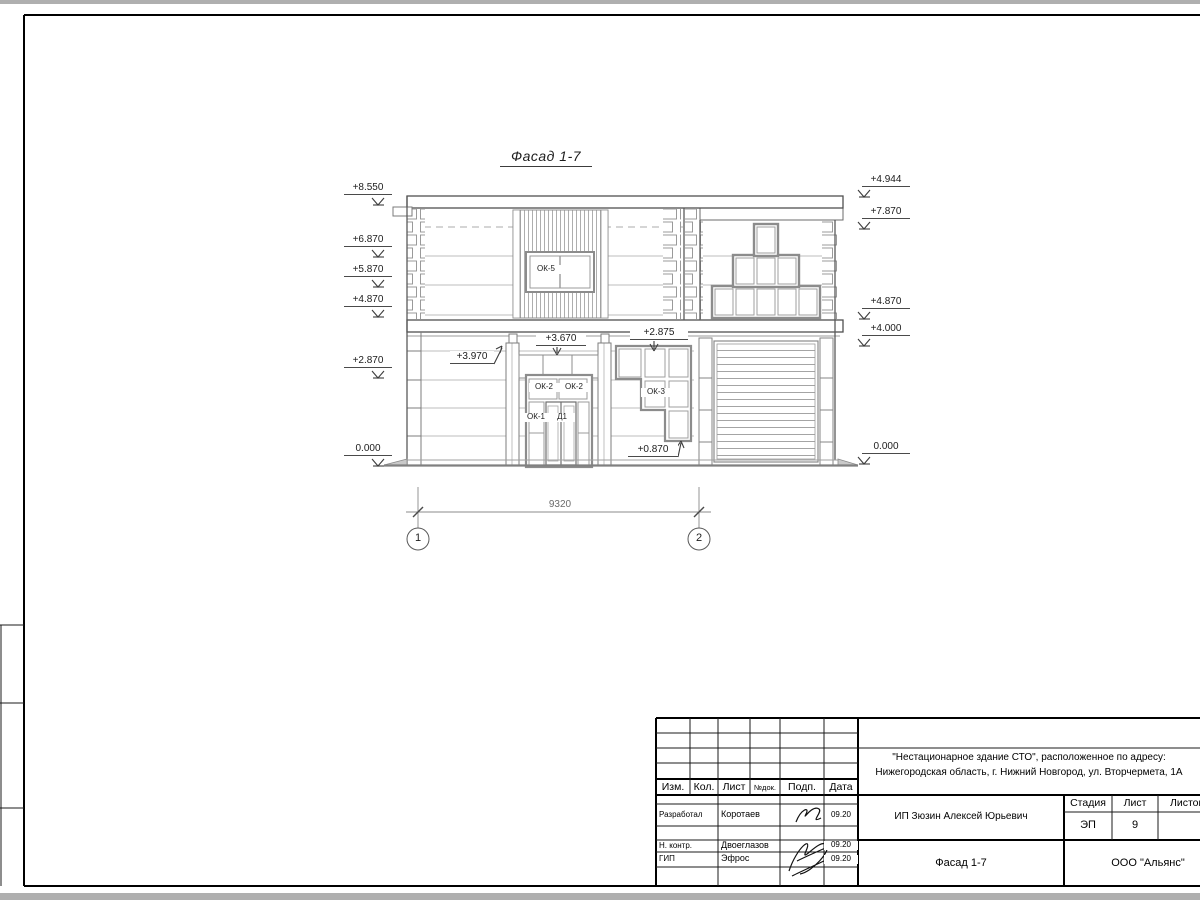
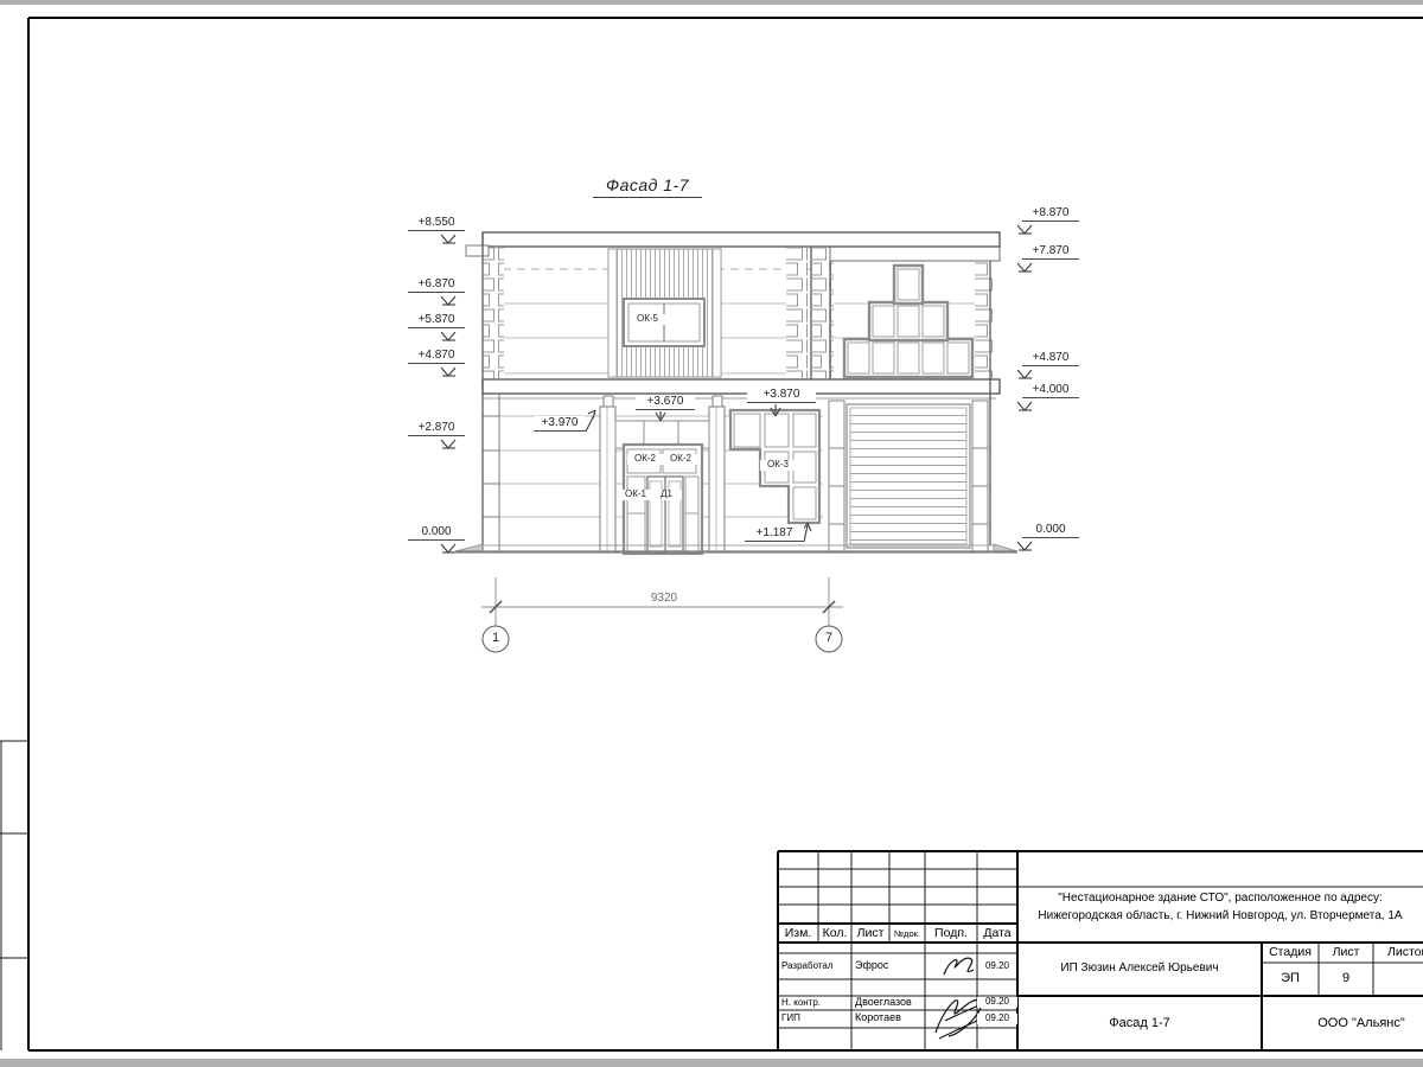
  Фасад 1-7
  +8.550
  +6.870
  +5.870
  +4.870
  +2.870
  0.000
- +4.944
+ +8.870
  +7.870
  +4.870
  +4.000
  0.000
  +3.970
  +3.670
- +2.875
+ +3.870
- +0.870
+ +1.187
  ОК-5
  ОК-2
  ОК-2
  ОК-1
  Д1
  ОК-3
  9320
  1
- 2
+ 7
  "Нестационарное здание СТО", расположенное по адресу:
  Нижегородская область, г. Нижний Новгород, ул. Вторчермета, 1А
  Изм.
  Кол.
  Лист
  №док.
  Подп.
  Дата
  Разработал
- Коротаев
+ Эфрос
  09.20
  Н. контр.
  Двоеглазов
  09.20
  ГИП
- Эфрос
+ Коротаев
  09.20
  ИП Зюзин Алексей Юрьевич
  Стадия
  Лист
  Листо
  ЭП
  9
  Фасад 1-7
  ООО "Альянс"
